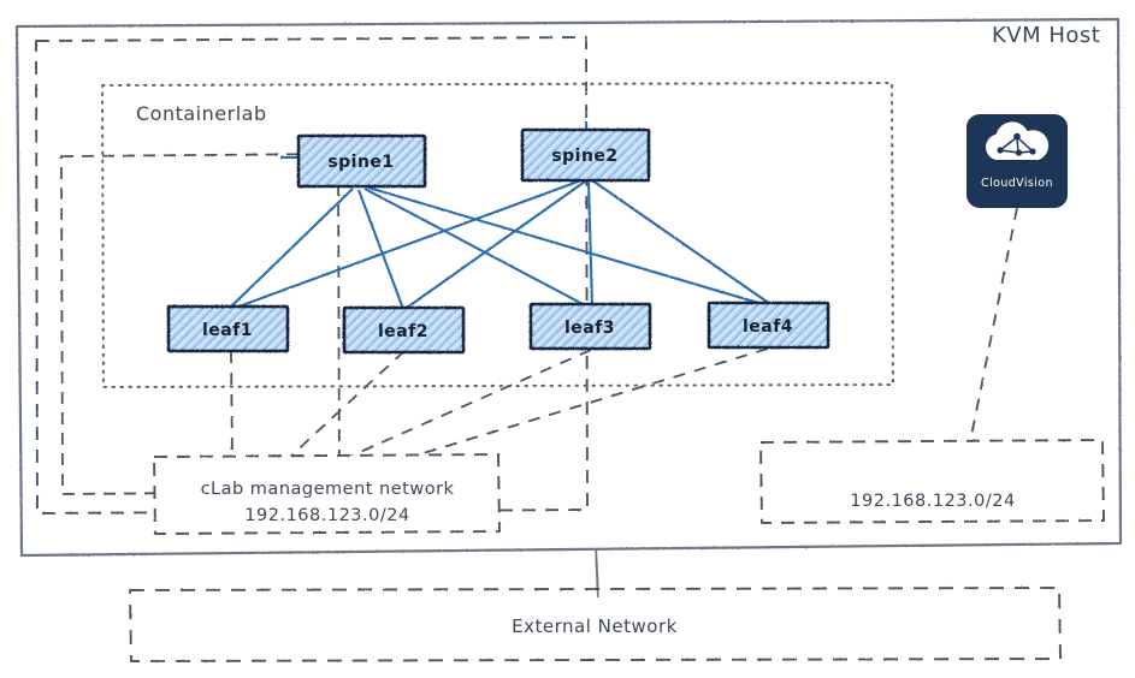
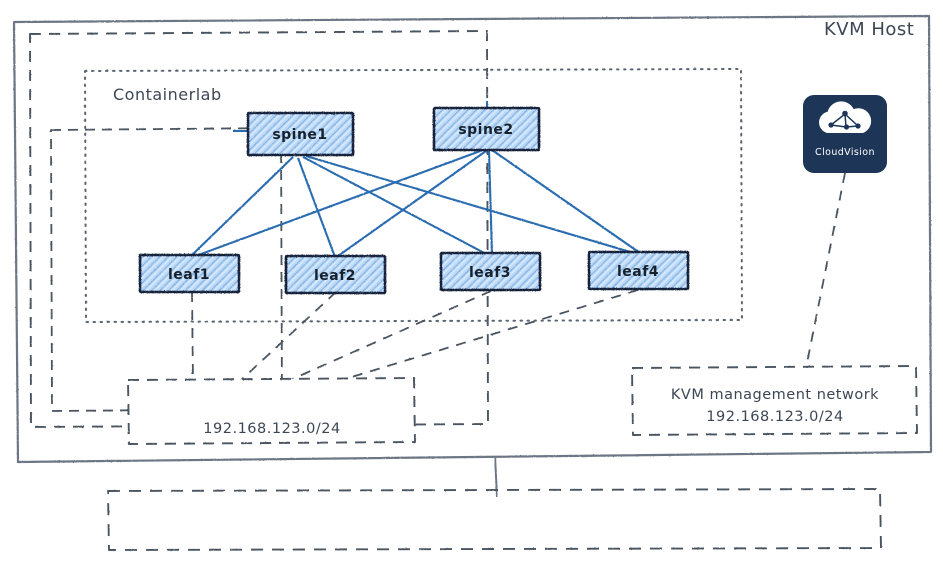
  KVM Host
  Containerlab
  spine1
  spine2
  leaf1
  leaf2
  leaf3
  leaf4
  CloudVision
- cLab management network
  192.168.123.0/24
+ KVM management network
  192.168.123.0/24
- External Network
